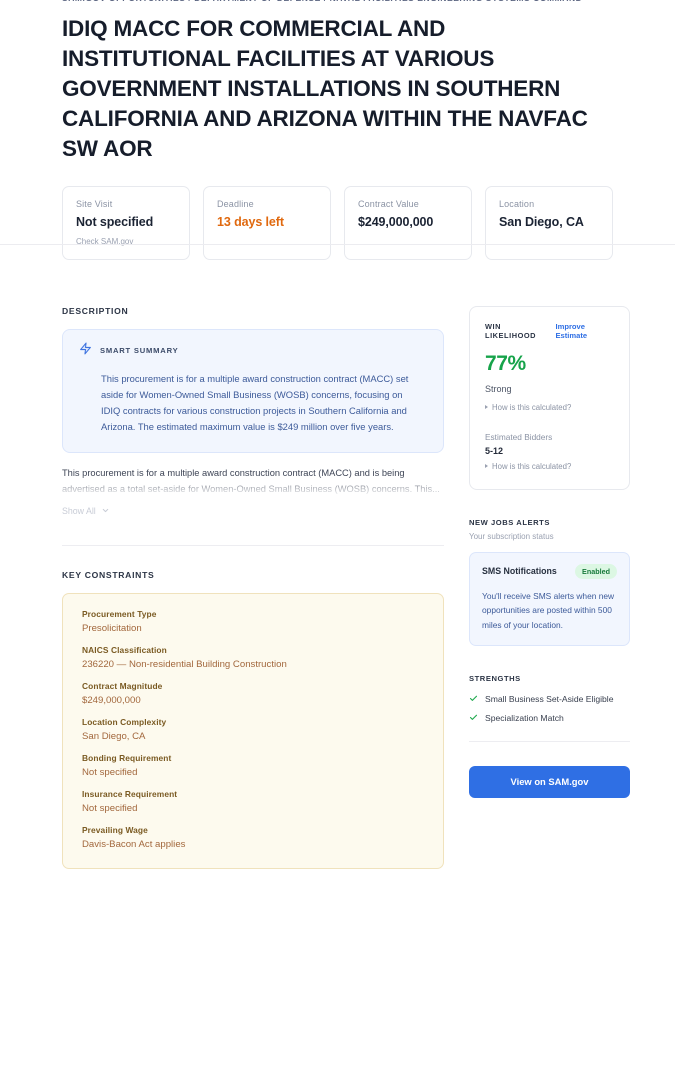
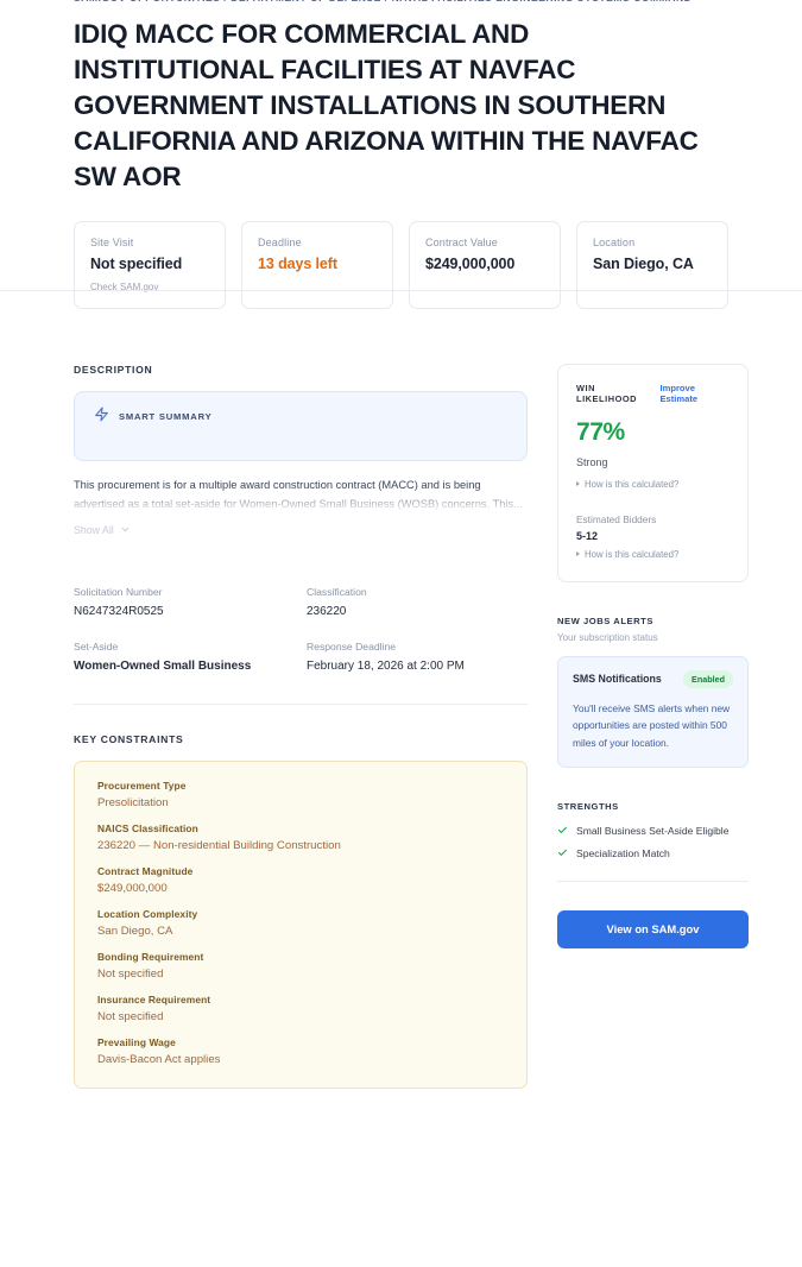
- IDIQ MACC FOR COMMERCIAL AND INSTITUTIONAL FACILITIES AT VARIOUS GOVERNMENT INSTALLATIONS IN SOUTHERN CALIFORNIA AND ARIZONA WITHIN THE NAVFAC SW AOR
+ IDIQ MACC FOR COMMERCIAL AND INSTITUTIONAL FACILITIES AT NAVFAC GOVERNMENT INSTALLATIONS IN SOUTHERN CALIFORNIA AND ARIZONA WITHIN THE NAVFAC SW AOR
  Site Visit
  Not specified
  Check SAM.gov
  Deadline
  13 days left
  Contract Value
  $249,000,000
  Location
  San Diego, CA
  DESCRIPTION
  SMART SUMMARY
- This procurement is for a multiple award construction contract (MACC) set aside for Women-Owned Small Business (WOSB) concerns, focusing on IDIQ contracts for various construction projects in Southern California and Arizona. The estimated maximum value is $249 million over five years.
  Show All
+ Solicitation Number
+ N6247324R0525
+ Classification
+ 236220
+ Set-Aside
+ Women-Owned Small Business
+ Response Deadline
+ February 18, 2026 at 2:00 PM
  KEY CONSTRAINTS
  Procurement Type
  Presolicitation
  NAICS Classification
  236220 — Non-residential Building Construction
  Contract Magnitude
  $249,000,000
  Location Complexity
  San Diego, CA
  Bonding Requirement
  Not specified
  Insurance Requirement
  Not specified
  Prevailing Wage
  Davis-Bacon Act applies
  WIN LIKELIHOOD
  Improve Estimate
  77%
  Strong
  How is this calculated?
  Estimated Bidders
  5-12
  How is this calculated?
  NEW JOBS ALERTS
  Your subscription status
  SMS Notifications
  Enabled
  You'll receive SMS alerts when new opportunities are posted within 500 miles of your location.
  STRENGTHS
  Small Business Set-Aside Eligible
  Specialization Match
  View on SAM.gov
